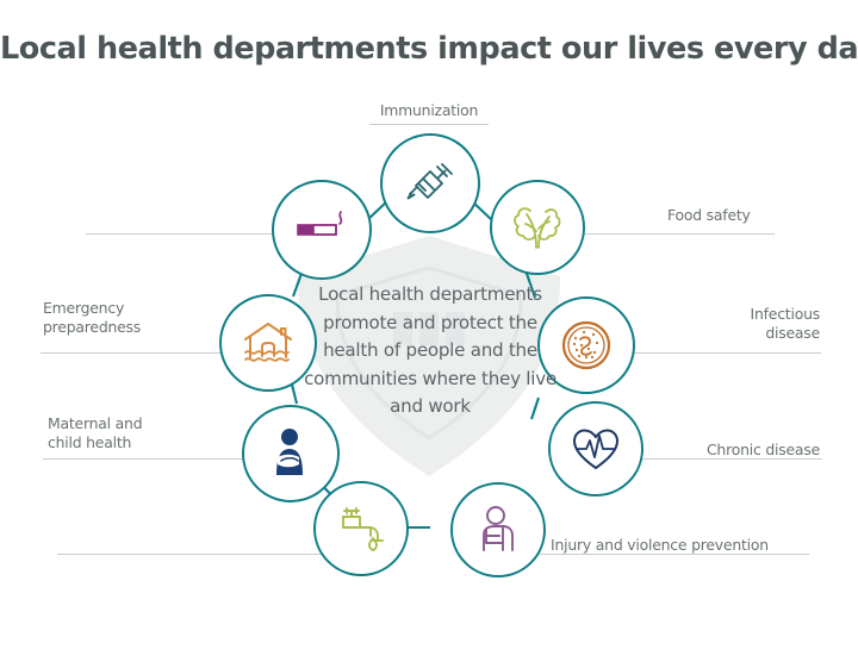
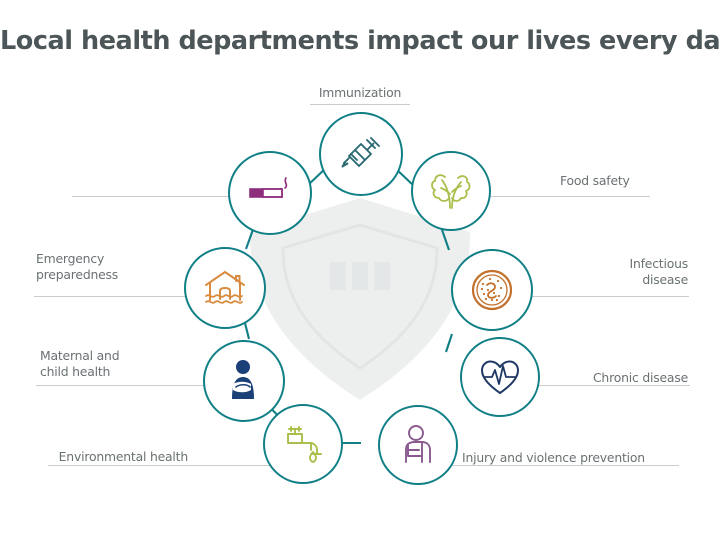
  Local health departments impact our lives every da
  Immunization
  Food safety
  Infectious
  disease
  Chronic disease
  Injury and violence prevention
+ Environmental health
  Maternal and
  child health
  Emergency
  preparedness
- Local health departments
- promote and protect the
- health of people and the
- communities where they live
- and work
